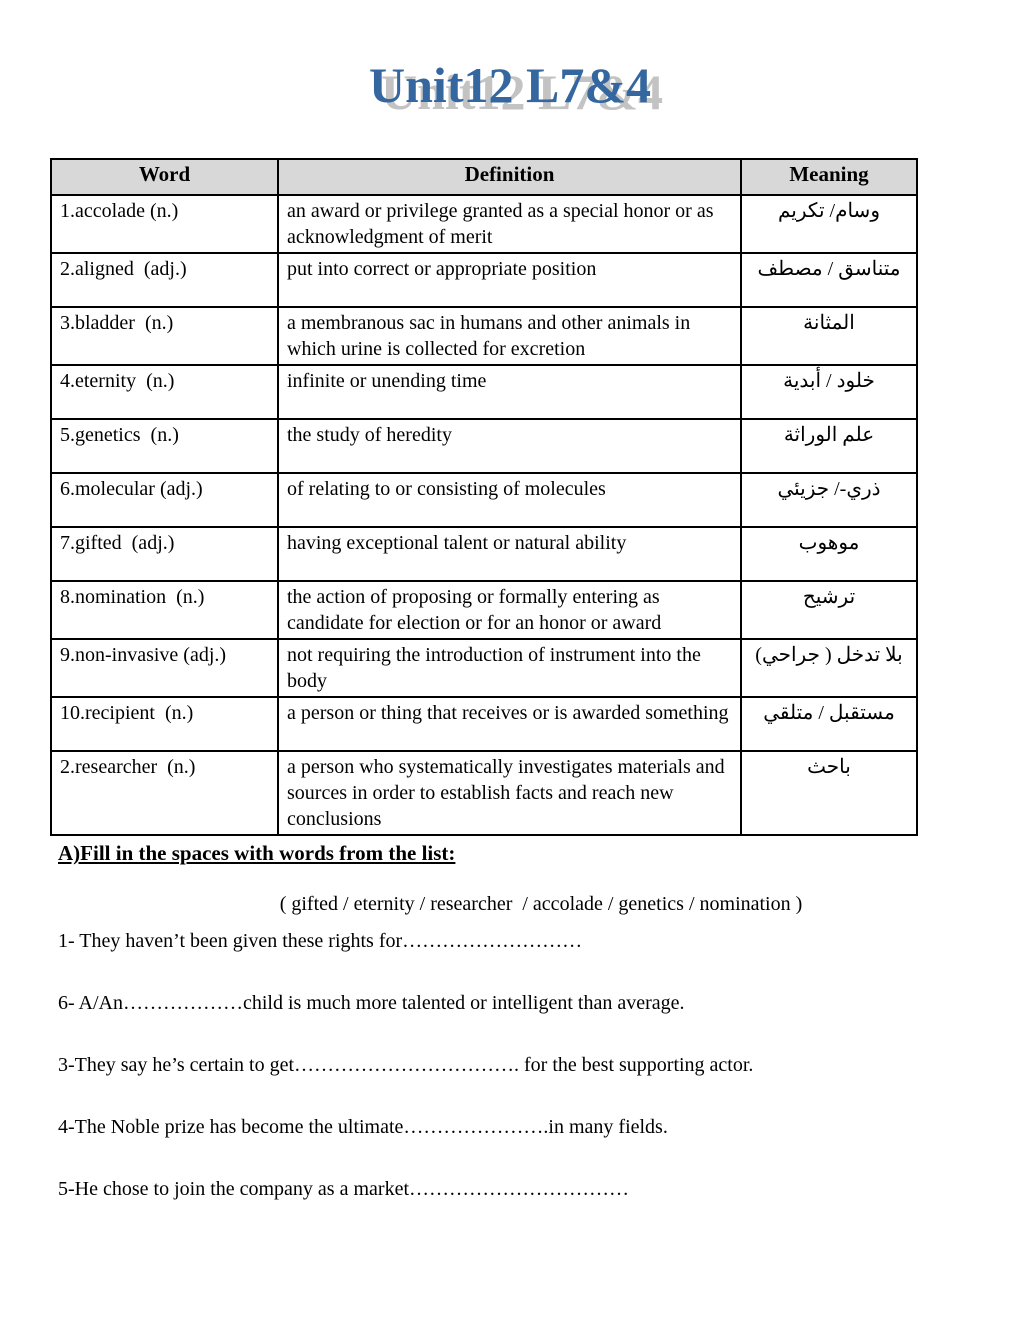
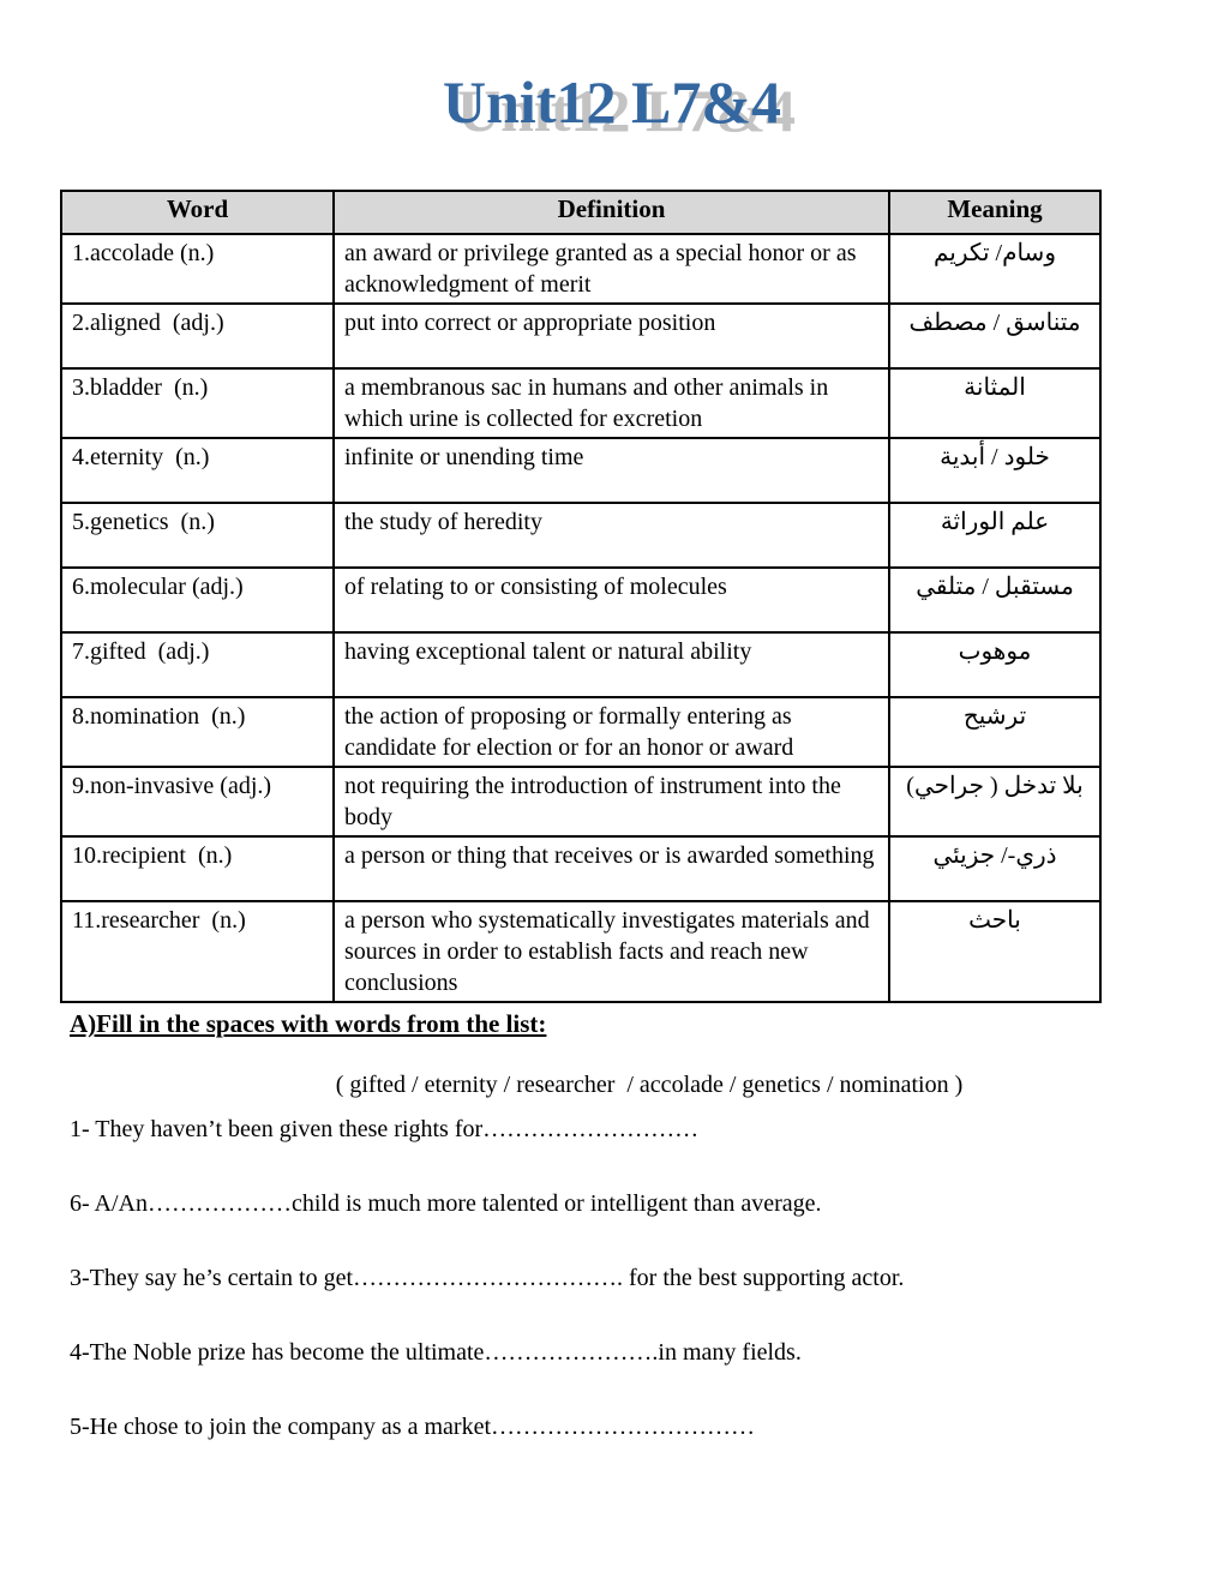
  Unit12 L7&4
  Word	Definition	Meaning
  1.accolade (n.)	an award or privilege granted as a special honor or as acknowledgment of merit	وسام/ تكريم
  2.aligned (adj.)	put into correct or appropriate position	متناسق / مصطف
  3.bladder (n.)	a membranous sac in humans and other animals in which urine is collected for excretion	المثانة
  4.eternity (n.)	infinite or unending time	خلود / أبدية
  5.genetics (n.)	the study of heredity	علم الوراثة
- 6.molecular (adj.)	of relating to or consisting of molecules	ذري-/ جزيئي
+ 6.molecular (adj.)	of relating to or consisting of molecules	مستقبل / متلقي
  7.gifted (adj.)	having exceptional talent or natural ability	موهوب
  8.nomination (n.)	the action of proposing or formally entering as candidate for election or for an honor or award	ترشيح
  9.non-invasive (adj.)	not requiring the introduction of instrument into the body	بلا تدخل ( جراحي)
- 10.recipient (n.)	a person or thing that receives or is awarded something	مستقبل / متلقي
+ 10.recipient (n.)	a person or thing that receives or is awarded something	ذري-/ جزيئي
- 2.researcher (n.)	a person who systematically investigates materials and sources in order to establish facts and reach new conclusions	باحث
+ 11.researcher (n.)	a person who systematically investigates materials and sources in order to establish facts and reach new conclusions	باحث
  A)Fill in the spaces with words from the list:
  ( gifted / eternity / researcher / accolade / genetics / nomination )
  1- They haven’t been given these rights for………………………
  6- A/An………………child is much more talented or intelligent than average.
  3-They say he’s certain to get……………………………. for the best supporting actor.
  4-The Noble prize has become the ultimate………………….in many fields.
  5-He chose to join the company as a market……………………………
